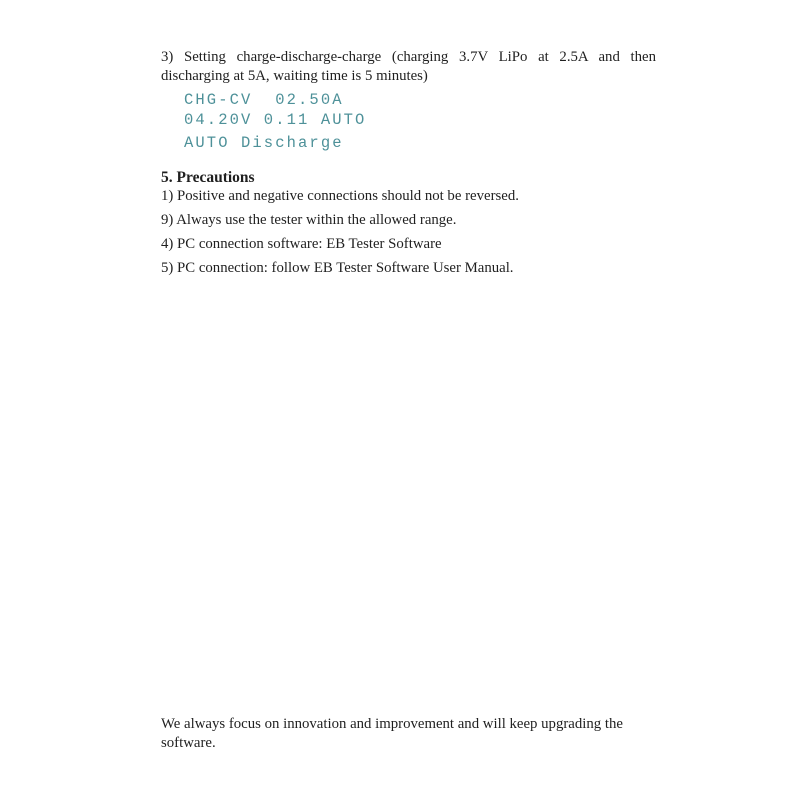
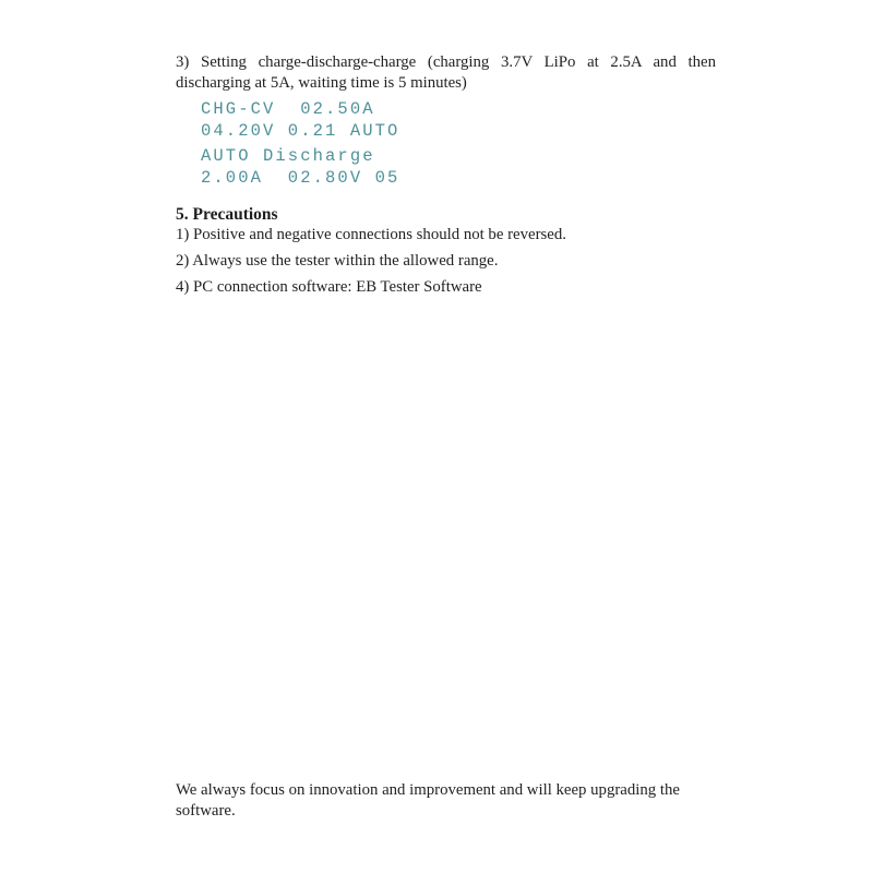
  3) Setting charge-discharge-charge (charging 3.7V LiPo at 2.5A and then discharging at 5A, waiting time is 5 minutes)
  CHG-CV 02.50A
- 04.20V 0.11 AUTO
+ 04.20V 0.21 AUTO
  AUTO Discharge
+ 2.00A 02.80V 05
  5. Precautions
  1) Positive and negative connections should not be reversed.
- 9) Always use the tester within the allowed range.
+ 2) Always use the tester within the allowed range.
  4) PC connection software: EB Tester Software
- 5) PC connection: follow EB Tester Software User Manual.
  We always focus on innovation and improvement and will keep upgrading the software.
